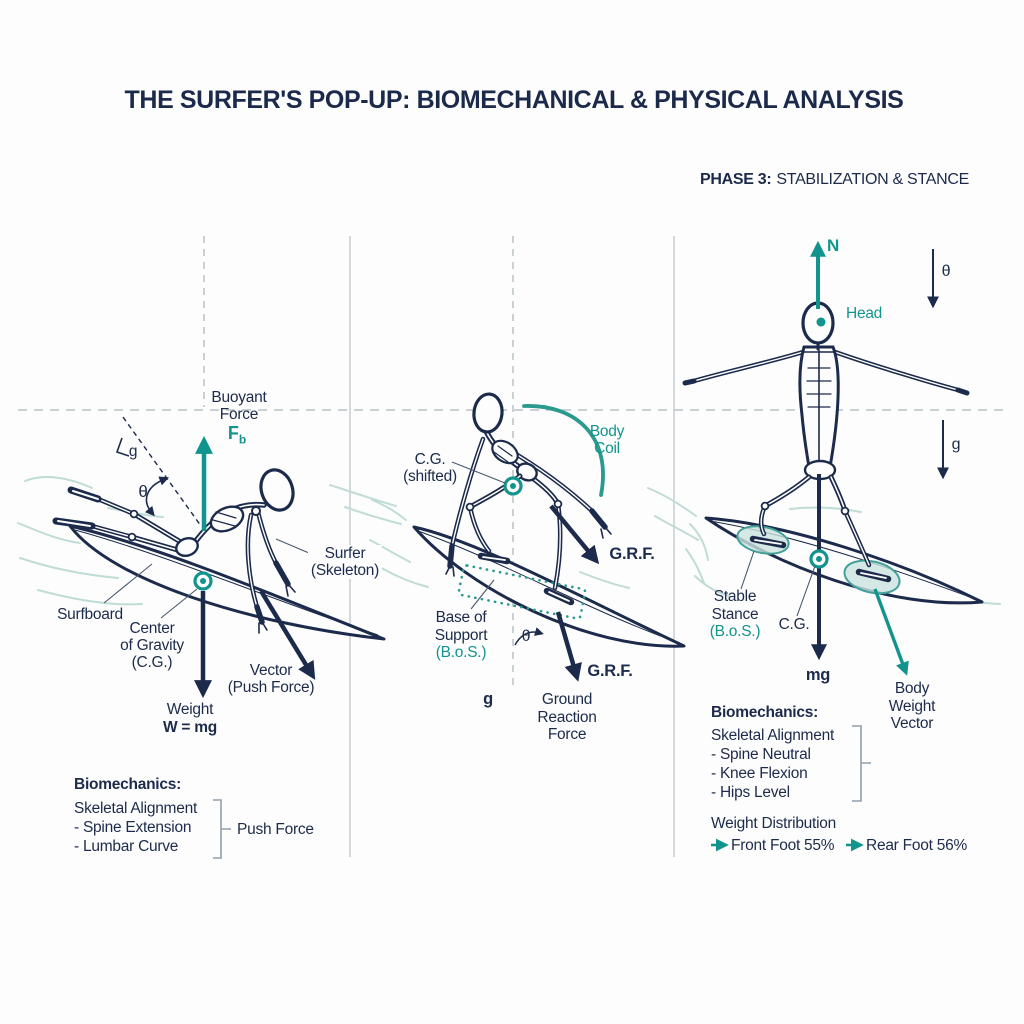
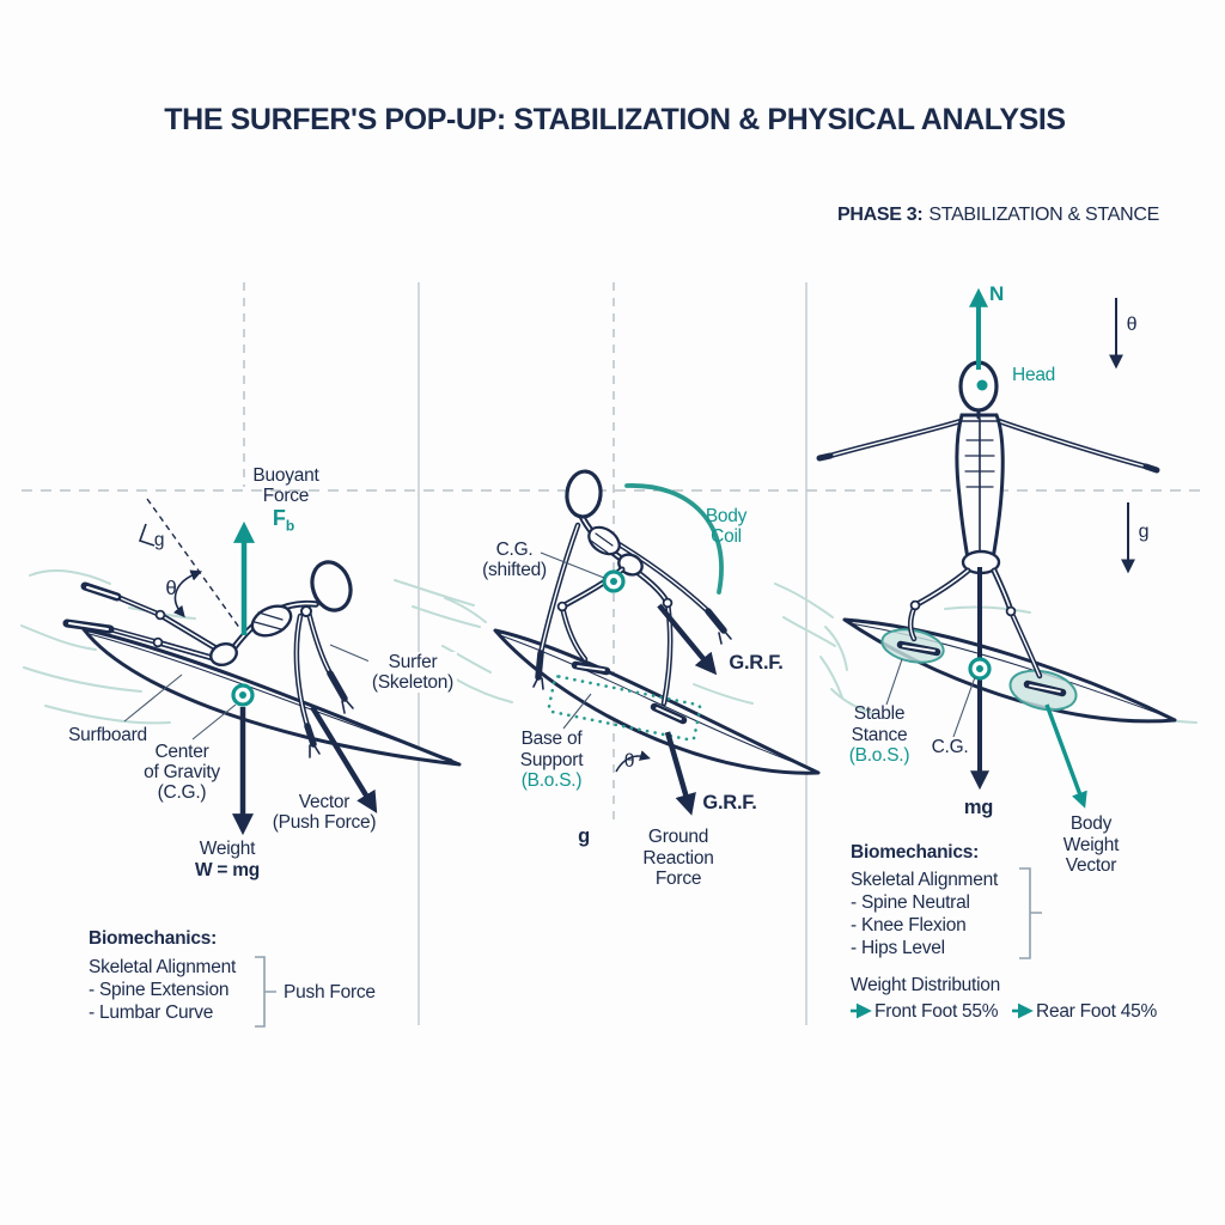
- THE SURFER'S POP-UP: BIOMECHANICAL & PHYSICAL ANALYSIS
+ THE SURFER'S POP-UP: STABILIZATION & PHYSICAL ANALYSIS
  PHASE 3: STABILIZATION & STANCE
  Buoyant
  Force
  Fb
  g
  θ
  Surfer
  (Skeleton)
  Surfboard
  Center
  of Gravity
  (C.G.)
  Vector
  (Push Force)
  Weight
  W = mg
  Biomechanics:
  Skeletal Alignment
  - Spine Extension
  - Lumbar Curve
  Push Force
  C.G.
  (shifted)
  Body
  Coil
  G.R.F.
  G.R.F.
  Base of
  Support
  (B.o.S.)
  θ
  g
  Ground
  Reaction
  Force
  N
  Head
  θ
  g
  Stable
  Stance
  (B.o.S.)
  C.G.
  mg
  Body
  Weight
  Vector
  Biomechanics:
  Skeletal Alignment
  - Spine Neutral
  - Knee Flexion
  - Hips Level
  Weight Distribution
  Front Foot 55%
- Rear Foot 56%
+ Rear Foot 45%
